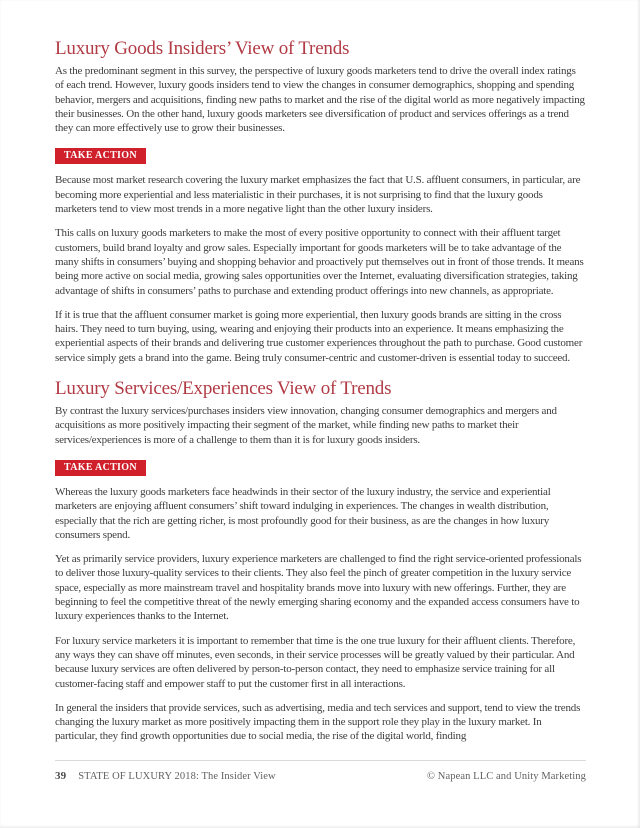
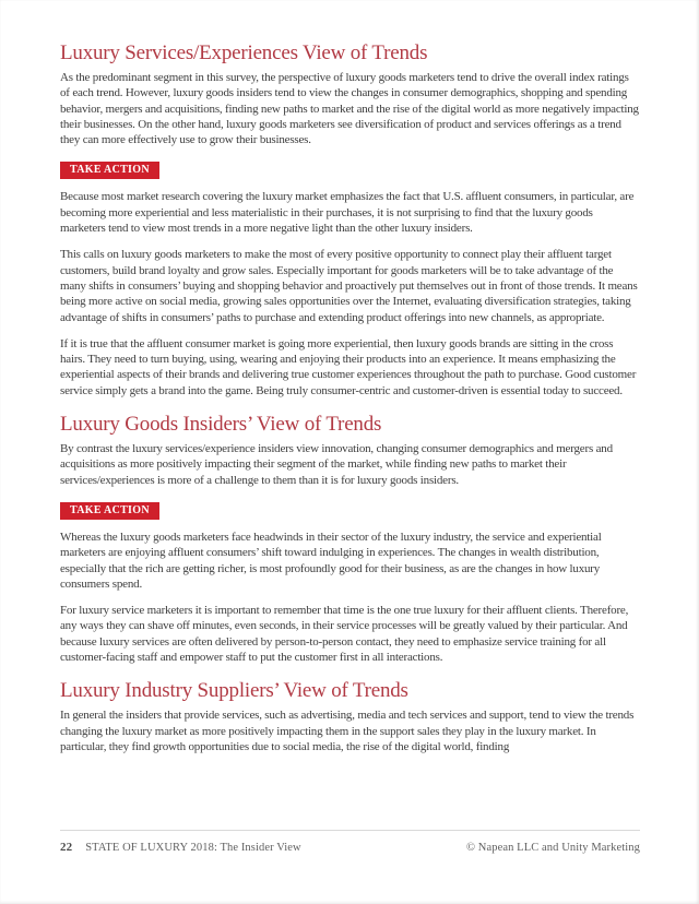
- Luxury Goods Insiders’ View of Trends
+ Luxury Services/Experiences View of Trends
  As the predominant segment in this survey, the perspective of luxury goods marketers tend to drive the overall index ratings of each trend. However, luxury goods insiders tend to view the changes in consumer demographics, shopping and spending behavior, mergers and acquisitions, finding new paths to market and the rise of the digital world as more negatively impacting their businesses. On the other hand, luxury goods marketers see diversification of product and services offerings as a trend they can more effectively use to grow their businesses.
  TAKE ACTION
  Because most market research covering the luxury market emphasizes the fact that U.S. affluent consumers, in particular, are becoming more experiential and less materialistic in their purchases, it is not surprising to find that the luxury goods marketers tend to view most trends in a more negative light than the other luxury insiders.
- This calls on luxury goods marketers to make the most of every positive opportunity to connect with their affluent target customers, build brand loyalty and grow sales. Especially important for goods marketers will be to take advantage of the many shifts in consumers’ buying and shopping behavior and proactively put themselves out in front of those trends. It means being more active on social media, growing sales opportunities over the Internet, evaluating diversification strategies, taking advantage of shifts in consumers’ paths to purchase and extending product offerings into new channels, as appropriate.
+ This calls on luxury goods marketers to make the most of every positive opportunity to connect play their affluent target customers, build brand loyalty and grow sales. Especially important for goods marketers will be to take advantage of the many shifts in consumers’ buying and shopping behavior and proactively put themselves out in front of those trends. It means being more active on social media, growing sales opportunities over the Internet, evaluating diversification strategies, taking advantage of shifts in consumers’ paths to purchase and extending product offerings into new channels, as appropriate.
  If it is true that the affluent consumer market is going more experiential, then luxury goods brands are sitting in the cross hairs. They need to turn buying, using, wearing and enjoying their products into an experience. It means emphasizing the experiential aspects of their brands and delivering true customer experiences throughout the path to purchase. Good customer service simply gets a brand into the game. Being truly consumer-centric and customer-driven is essential today to succeed.
- Luxury Services/Experiences View of Trends
+ Luxury Goods Insiders’ View of Trends
- By contrast the luxury services/purchases insiders view innovation, changing consumer demographics and mergers and acquisitions as more positively impacting their segment of the market, while finding new paths to market their services/experiences is more of a challenge to them than it is for luxury goods insiders.
+ By contrast the luxury services/experience insiders view innovation, changing consumer demographics and mergers and acquisitions as more positively impacting their segment of the market, while finding new paths to market their services/experiences is more of a challenge to them than it is for luxury goods insiders.
  TAKE ACTION
  Whereas the luxury goods marketers face headwinds in their sector of the luxury industry, the service and experiential marketers are enjoying affluent consumers’ shift toward indulging in experiences. The changes in wealth distribution, especially that the rich are getting richer, is most profoundly good for their business, as are the changes in how luxury consumers spend.
- Yet as primarily service providers, luxury experience marketers are challenged to find the right service-oriented professionals to deliver those luxury-quality services to their clients. They also feel the pinch of greater competition in the luxury service space, especially as more mainstream travel and hospitality brands move into luxury with new offerings. Further, they are beginning to feel the competitive threat of the newly emerging sharing economy and the expanded access consumers have to luxury experiences thanks to the Internet.
  For luxury service marketers it is important to remember that time is the one true luxury for their affluent clients. Therefore, any ways they can shave off minutes, even seconds, in their service processes will be greatly valued by their particular. And because luxury services are often delivered by person-to-person contact, they need to emphasize service training for all customer-facing staff and empower staff to put the customer first in all interactions.
+ Luxury Industry Suppliers’ View of Trends
- In general the insiders that provide services, such as advertising, media and tech services and support, tend to view the trends changing the luxury market as more positively impacting them in the support role they play in the luxury market. In particular, they find growth opportunities due to social media, the rise of the digital world, finding
+ In general the insiders that provide services, such as advertising, media and tech services and support, tend to view the trends changing the luxury market as more positively impacting them in the support sales they play in the luxury market. In particular, they find growth opportunities due to social media, the rise of the digital world, finding
- 39
+ 22
  STATE OF LUXURY 2018: The Insider View
  © Napean LLC and Unity Marketing
